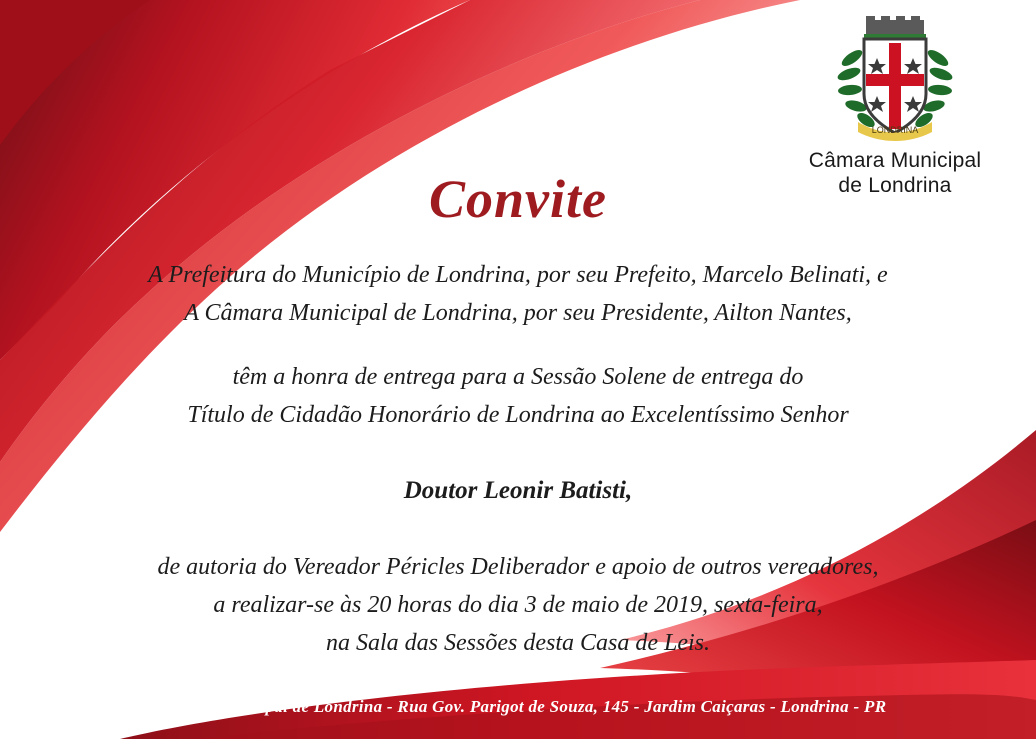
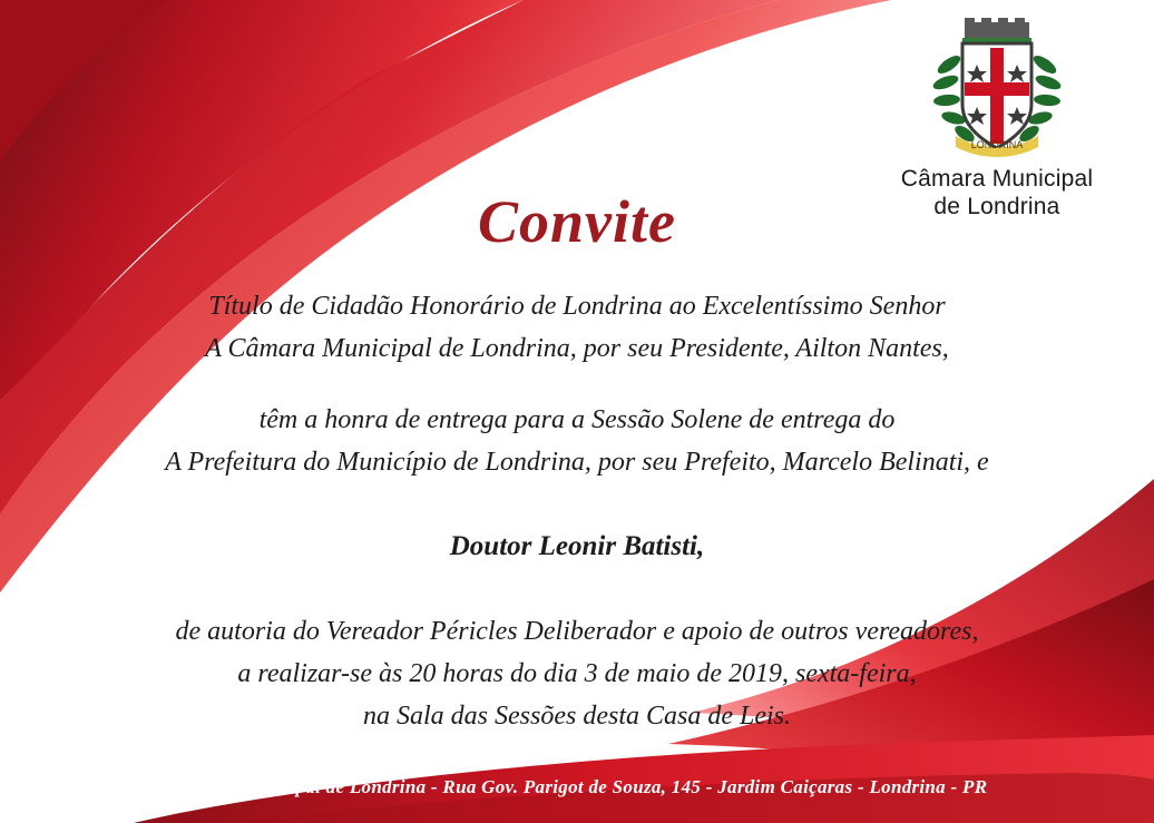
  LONDRINA
  Câmara Municipal
  de Londrina
  Convite
- A Prefeitura do Município de Londrina, por seu Prefeito, Marcelo Belinati, e
+ Título de Cidadão Honorário de Londrina ao Excelentíssimo Senhor
  A Câmara Municipal de Londrina, por seu Presidente, Ailton Nantes,
  têm a honra de entrega para a Sessão Solene de entrega do
- Título de Cidadão Honorário de Londrina ao Excelentíssimo Senhor
+ A Prefeitura do Município de Londrina, por seu Prefeito, Marcelo Belinati, e
  Doutor Leonir Batisti,
  de autoria do Vereador Péricles Deliberador e apoio de outros vereadores,
  a realizar-se às 20 horas do dia 3 de maio de 2019, sexta-feira,
  na Sala das Sessões desta Casa de Leis.
  Câmara Municipal de Londrina - Rua Gov. Parigot de Souza, 145 - Jardim Caiçaras - Londrina - PR
